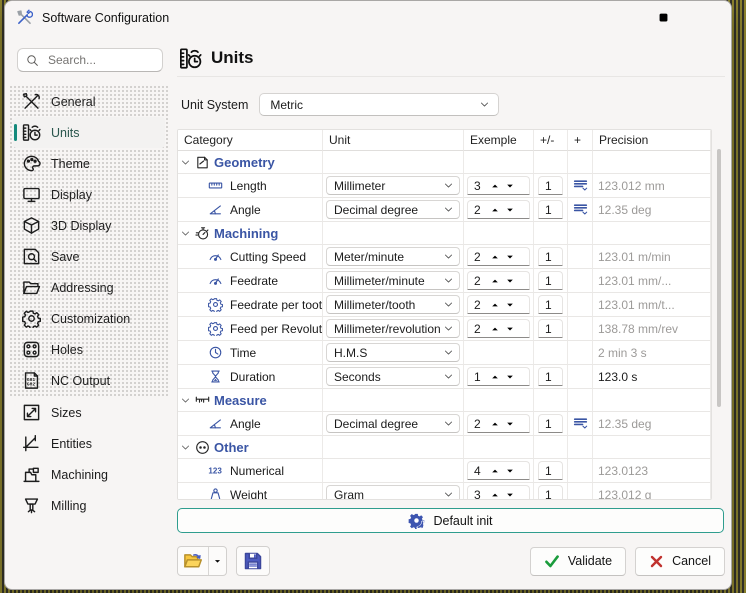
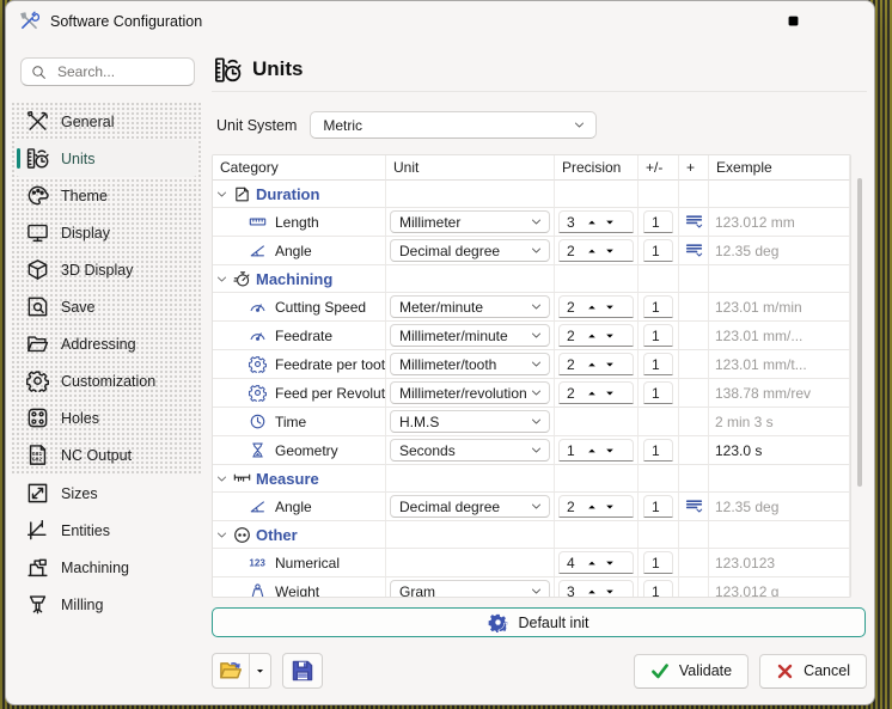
  Software Configuration
  Search...
  General
  Units
  Theme
  Display
  3D Display
  Save
  Addressing
  Customization
  Holes
  NC Output
  Sizes
  Entities
  Machining
  Milling
  Units
  Unit System
  Metric
  Category
  Unit
- Exemple
+ Precision
  +/-
  +
- Precision
+ Exemple
- Geometry
+ Duration
  Length
  Millimeter
  3
  1
  123.012 mm
  Angle
  Decimal degree
  2
  1
  12.35 deg
  Machining
  Cutting Speed
  Meter/minute
  2
  1
  123.01 m/min
  Feedrate
  Millimeter/minute
  2
  1
  123.01 mm/...
  Feedrate per toot
  Millimeter/tooth
  2
  1
  123.01 mm/t...
  Feed per Revolut
  Millimeter/revolution
  2
  1
  138.78 mm/rev
  Time
  H.M.S
  2 min 3 s
- Duration
+ Geometry
  Seconds
  1
  1
  123.0 s
  Measure
  Angle
  Decimal degree
  2
  1
  12.35 deg
  Other
  123
  Numerical
  4
  1
  123.0123
  Weight
  Gram
  3
  1
  123.012 g
  Default init
  Validate
  Cancel
